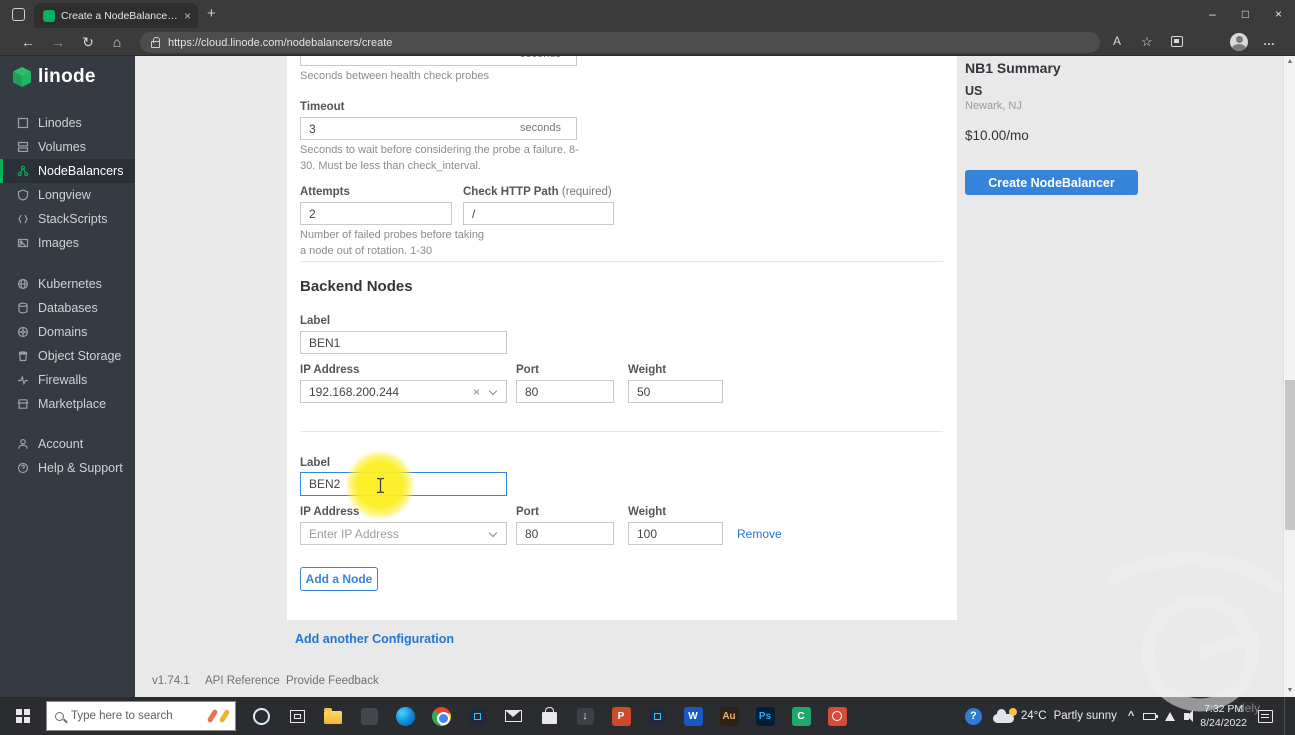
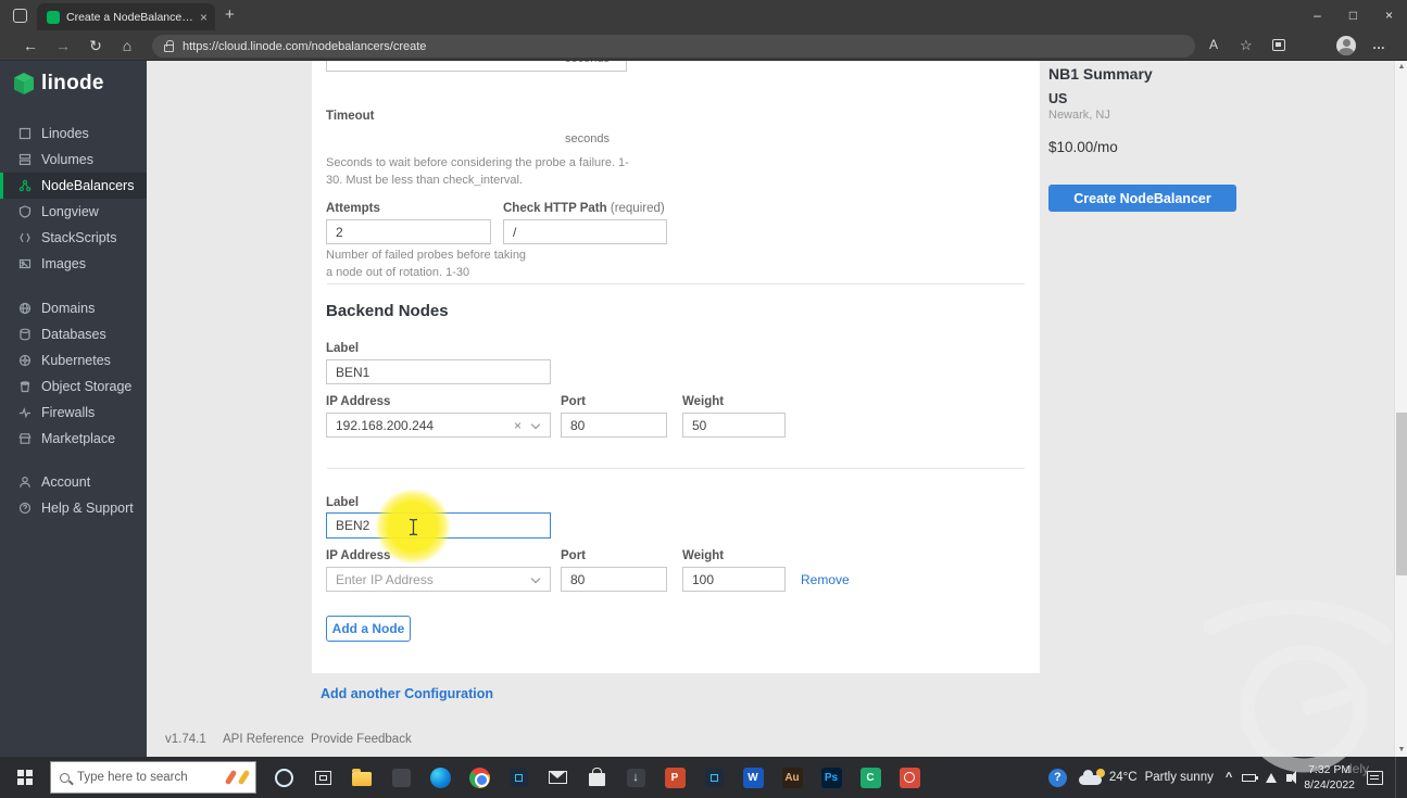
  Create a NodeBalancer |
  ×
  +
  –
  □
  ×
  ←
  →
  ↻
  ⌂
  https://cloud.linode.com/nodebalancers/create
  A
  ☆
  …
  linode
  Linodes
  Volumes
  NodeBalancers
  Longview
  StackScripts
  Images
- Kubernetes
+ Domains
  Databases
- Domains
+ Kubernetes
  Object Storage
  Firewalls
  Marketplace
  Account
  Help & Support
- Seconds between health check probes
  Timeout
- 3
  seconds
- Seconds to wait before considering the probe a failure. 8-30. Must be less than check_interval.
+ Seconds to wait before considering the probe a failure. 1-30. Must be less than check_interval.
  Attempts
  2
  Check HTTP Path (required)
  /
  Number of failed probes before taking a node out of rotation. 1-30
  Backend Nodes
  Label
  BEN1
  IP Address
  192.168.200.244
  ×
  Port
  80
  Weight
  50
  Label
  BEN2
  IP Address
  Enter IP Address
  Port
  80
  Weight
  100
  Remove
  Add a Node
  Add another Configuration
  v1.74.1
  API Reference
  Provide Feedback
  NB1 Summary
  US
  Newark, NJ
  $10.00/mo
  Create NodeBalancer
  dely
  Type here to search
  ↓
  P
  W
  Au
  Ps
  C
  ?
  24°C
  Partly sunny
  ^
  7:32 PM
  8/24/2022
